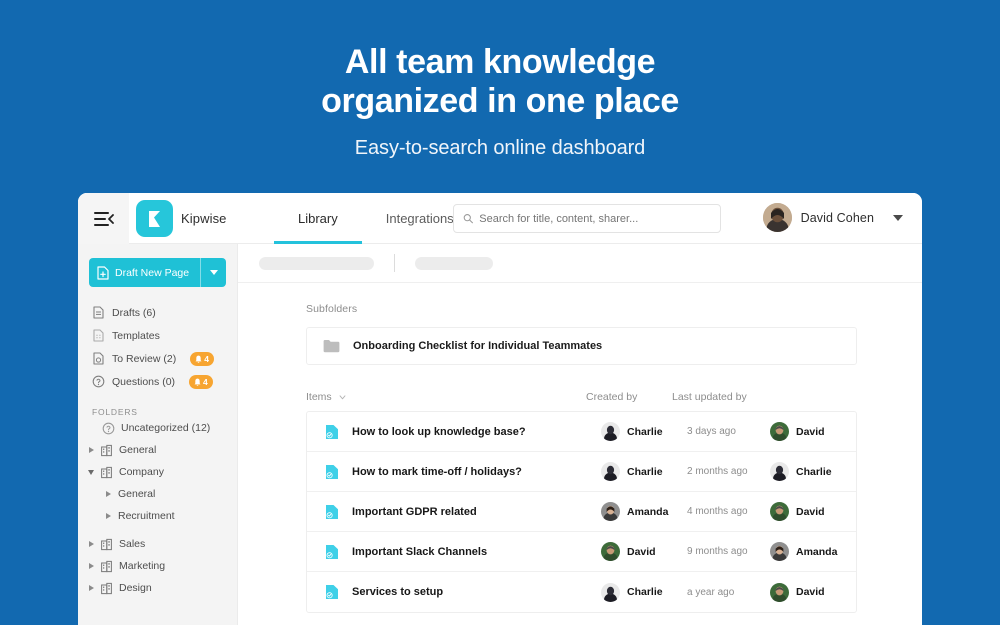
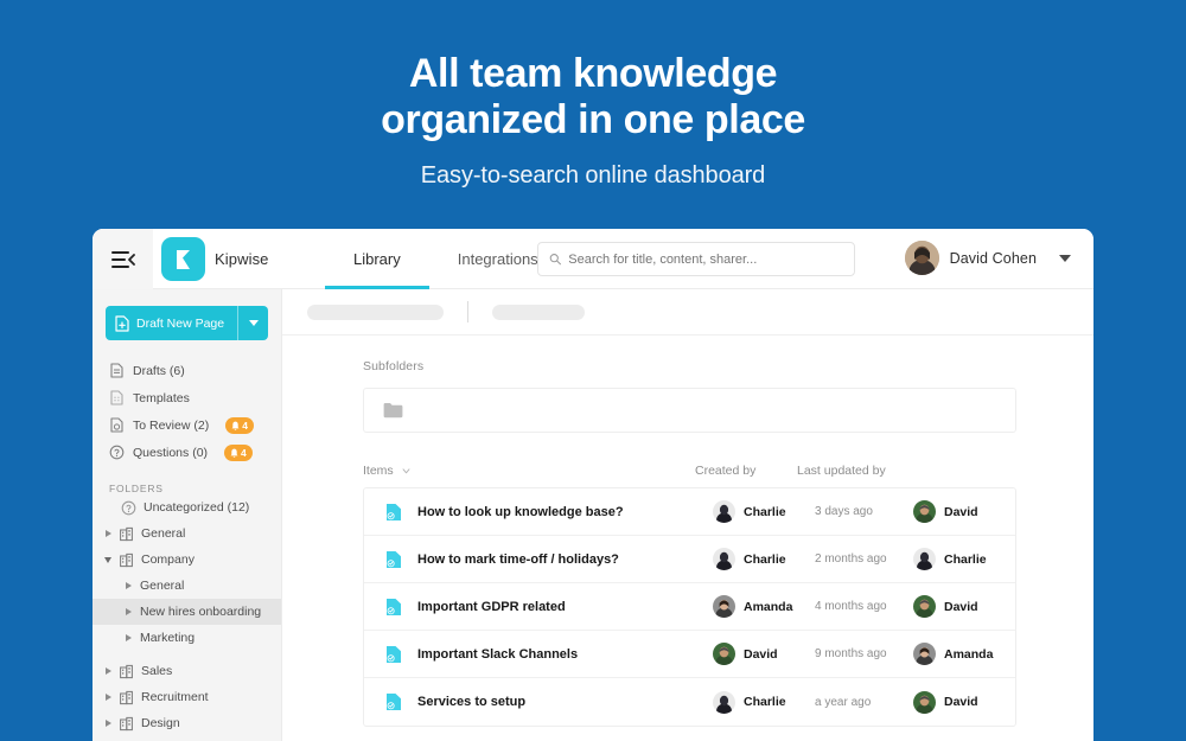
  All team knowledge
  organized in one place
  Easy-to-search online dashboard
  Kipwise
  Library
  Integrations
  Search for title, content, sharer...
  David Cohen
  Draft New Page
  Drafts (6)
  Templates
  To Review (2)
  4
  Questions (0)
  4
  FOLDERS
  Uncategorized (12)
  General
  Company
  General
+ New hires onboarding
- Recruitment
+ Marketing
  Sales
- Marketing
+ Recruitment
  Design
  Subfolders
- Onboarding Checklist for Individual Teammates
  Items
  Created by
  Last updated by
  How to look up knowledge base?
  Charlie
  3 days ago
  David
  How to mark time-off / holidays?
  Charlie
  2 months ago
  Charlie
  Important GDPR related
  Amanda
  4 months ago
  David
  Important Slack Channels
  David
  9 months ago
  Amanda
  Services to setup
  Charlie
  a year ago
  David
